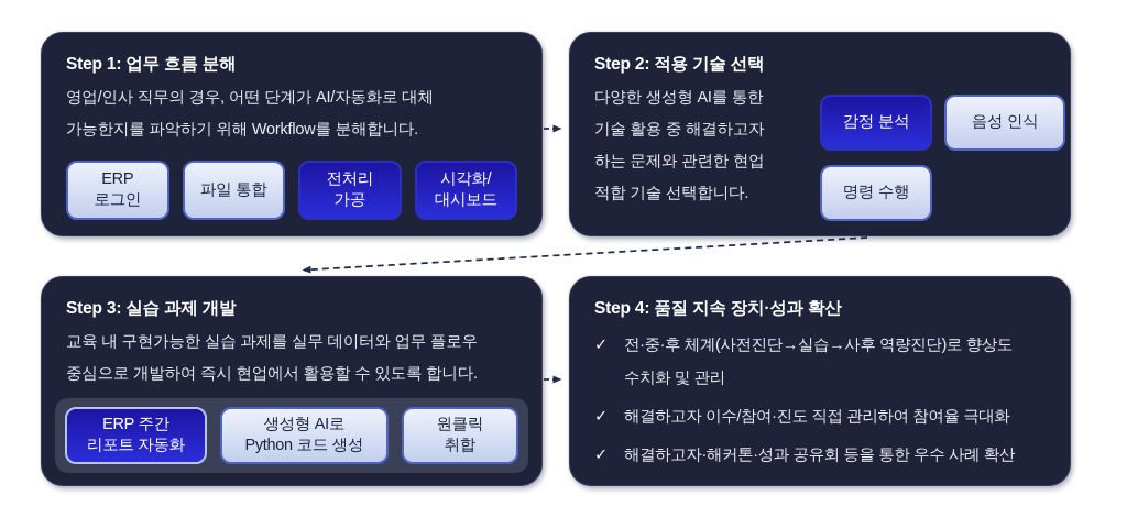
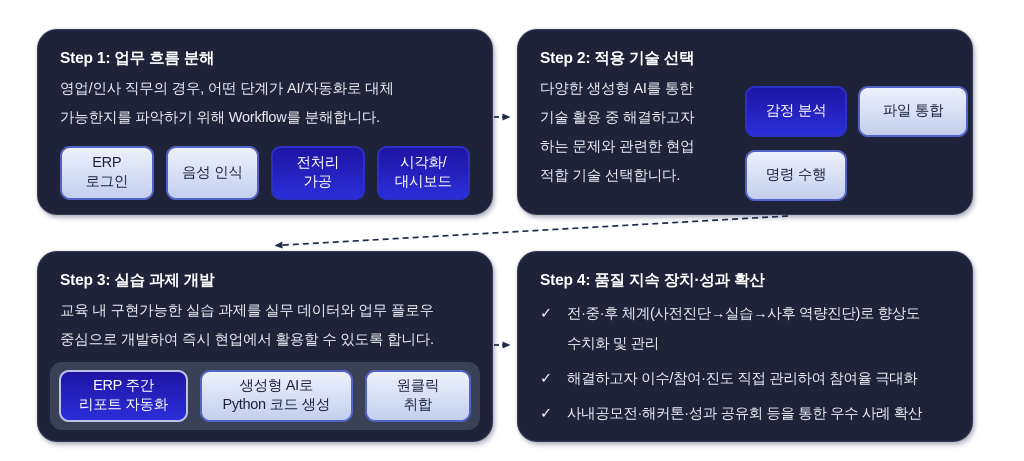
  Step 1: 업무 흐름 분해
  영업/인사 직무의 경우, 어떤 단계가 AI/자동화로 대체
  가능한지를 파악하기 위해 Workflow를 분해합니다.
  ERP
  로그인
- 파일 통합
+ 음성 인식
  전처리
  가공
  시각화/
  대시보드
  Step 2: 적용 기술 선택
  다양한 생성형 AI를 통한
  기술 활용 중 해결하고자
  하는 문제와 관련한 현업
  적합 기술 선택합니다.
  감정 분석
- 음성 인식
+ 파일 통합
  명령 수행
  Step 3: 실습 과제 개발
  교육 내 구현가능한 실습 과제를 실무 데이터와 업무 플로우
  중심으로 개발하여 즉시 현업에서 활용할 수 있도록 합니다.
  ERP 주간
  리포트 자동화
  생성형 AI로
  Python 코드 생성
  원클릭
  취합
  Step 4: 품질 지속 장치·성과 확산
  ✓
  전·중·후 체계(사전진단→실습→사후 역량진단)로 향상도
  수치화 및 관리
  ✓
  해결하고자 이수/참여·진도 직접 관리하여 참여율 극대화
  ✓
- 해결하고자·해커톤·성과 공유회 등을 통한 우수 사례 확산
+ 사내공모전·해커톤·성과 공유회 등을 통한 우수 사례 확산
